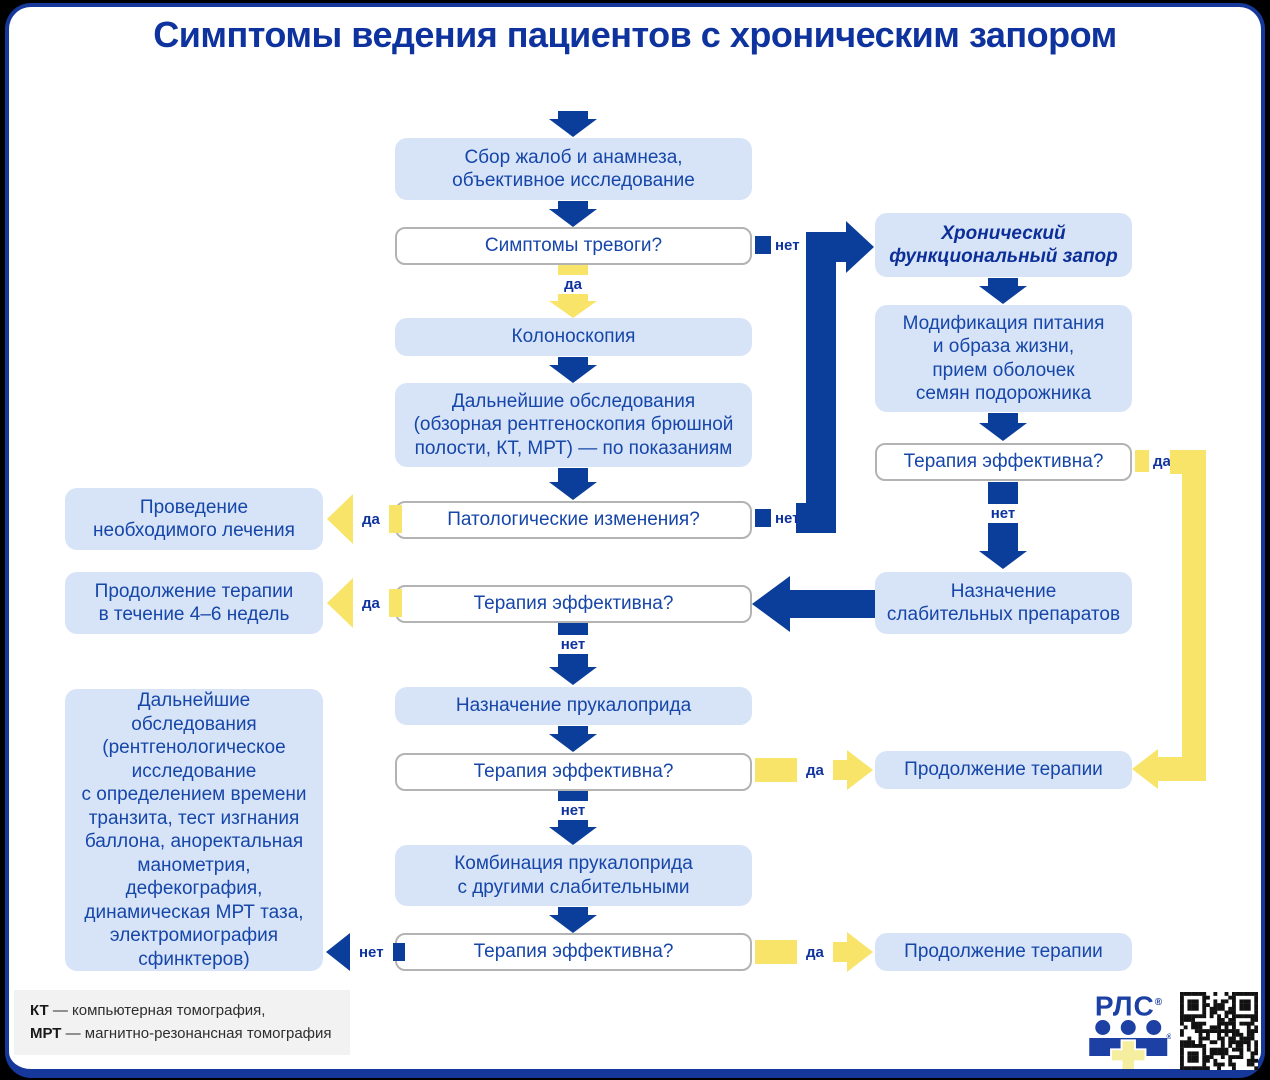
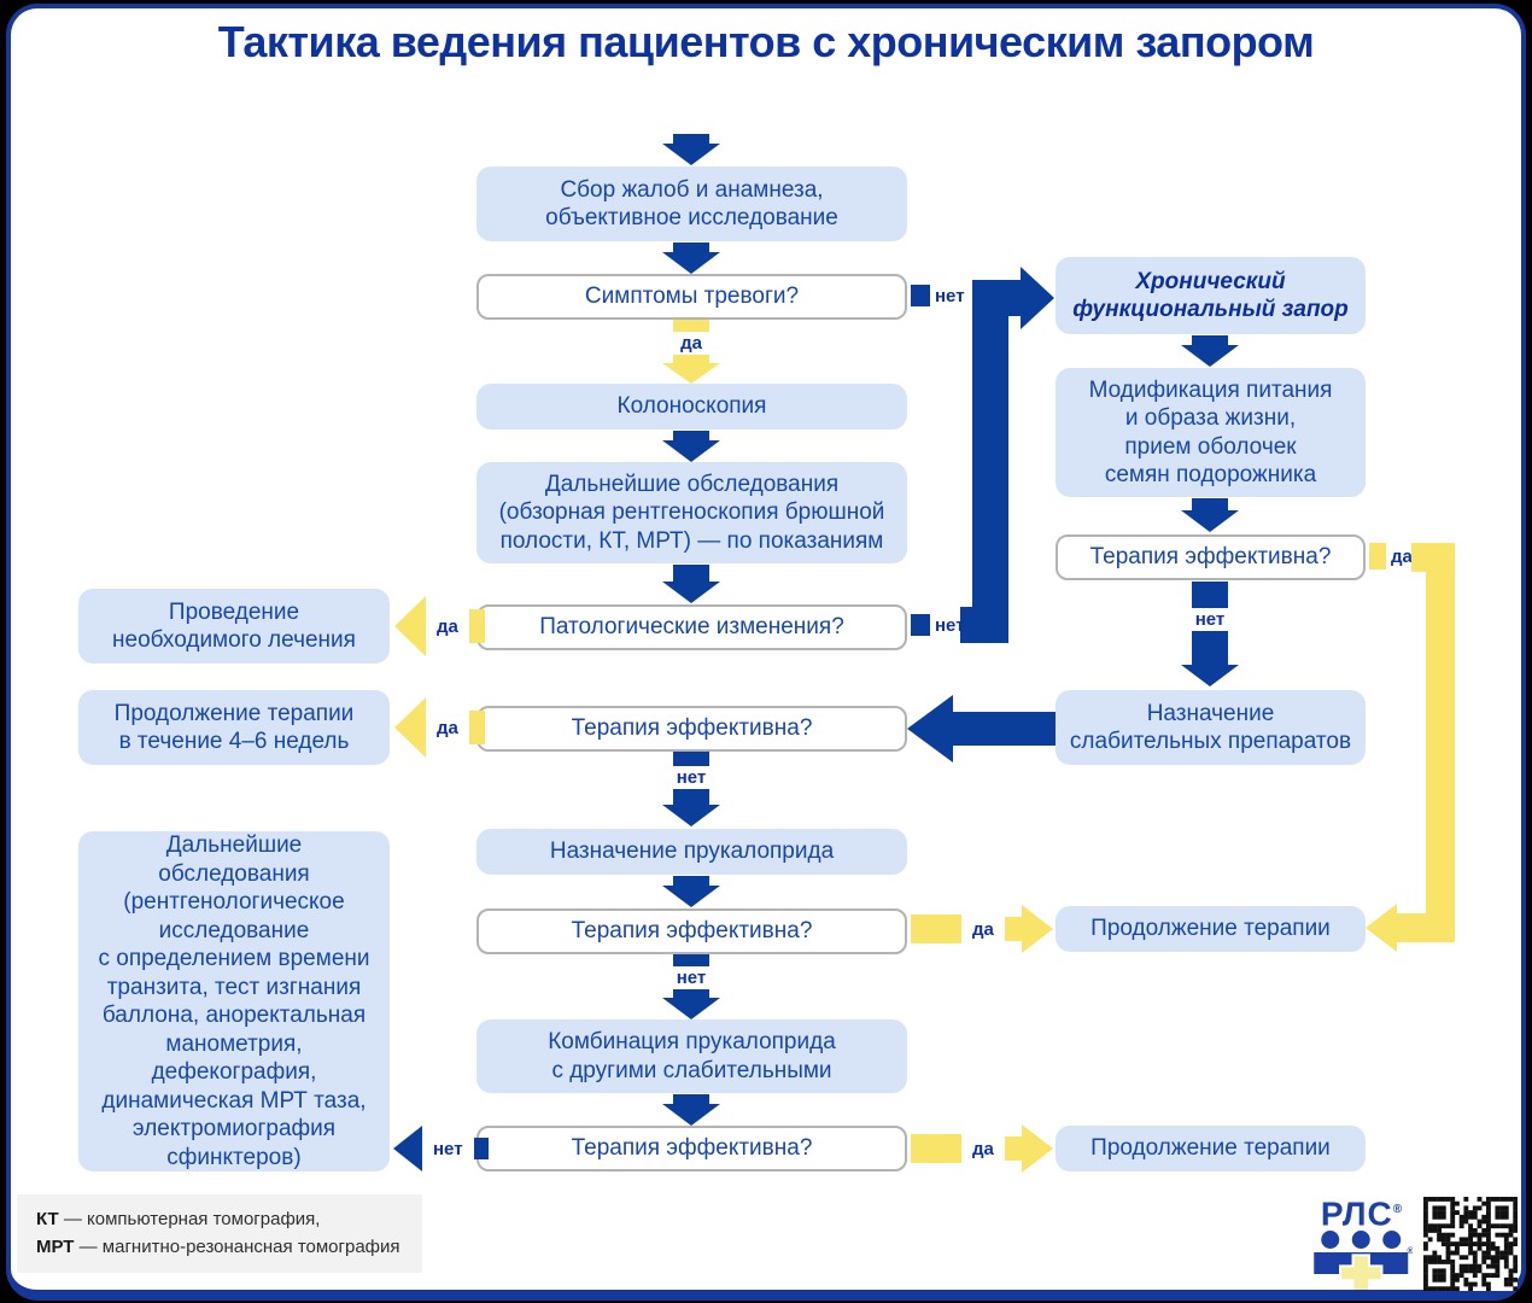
- Симптомы ведения пациентов с хроническим запором
+ Тактика ведения пациентов с хроническим запором
  Сбор жалоб и анамнеза,
  объективное исследование
  Симптомы тревоги?
  Колоноскопия
  Дальнейшие обследования
  (обзорная рентгеноскопия брюшной
  полости, КТ, МРТ) — по показаниям
  Патологические изменения?
  Терапия эффективна?
  Назначение прукалоприда
  Терапия эффективна?
  Комбинация прукалоприда
  с другими слабительными
  Терапия эффективна?
  Проведение
  необходимого лечения
  Продолжение терапии
  в течение 4–6 недель
  Дальнейшие
  обследования
  (рентгенологическое
  исследование
  с определением времени
  транзита, тест изгнания
  баллона, аноректальная
  манометрия,
  дефекография,
  динамическая МРТ таза,
  электромиография
  сфинктеров)
  Хронический
  функциональный запор
  Модификация питания
  и образа жизни,
  прием оболочек
  семян подорожника
  Терапия эффективна?
  Назначение
  слабительных препаратов
  Продолжение терапии
  Продолжение терапии
  да
  нет
  нет
  нет
  нет
  нет
  да
  да
  да
  да
  да
  нет
  КТ — компьютерная томография,
  МРТ — магнитно-резонансная томография
  РЛС®
  ®
